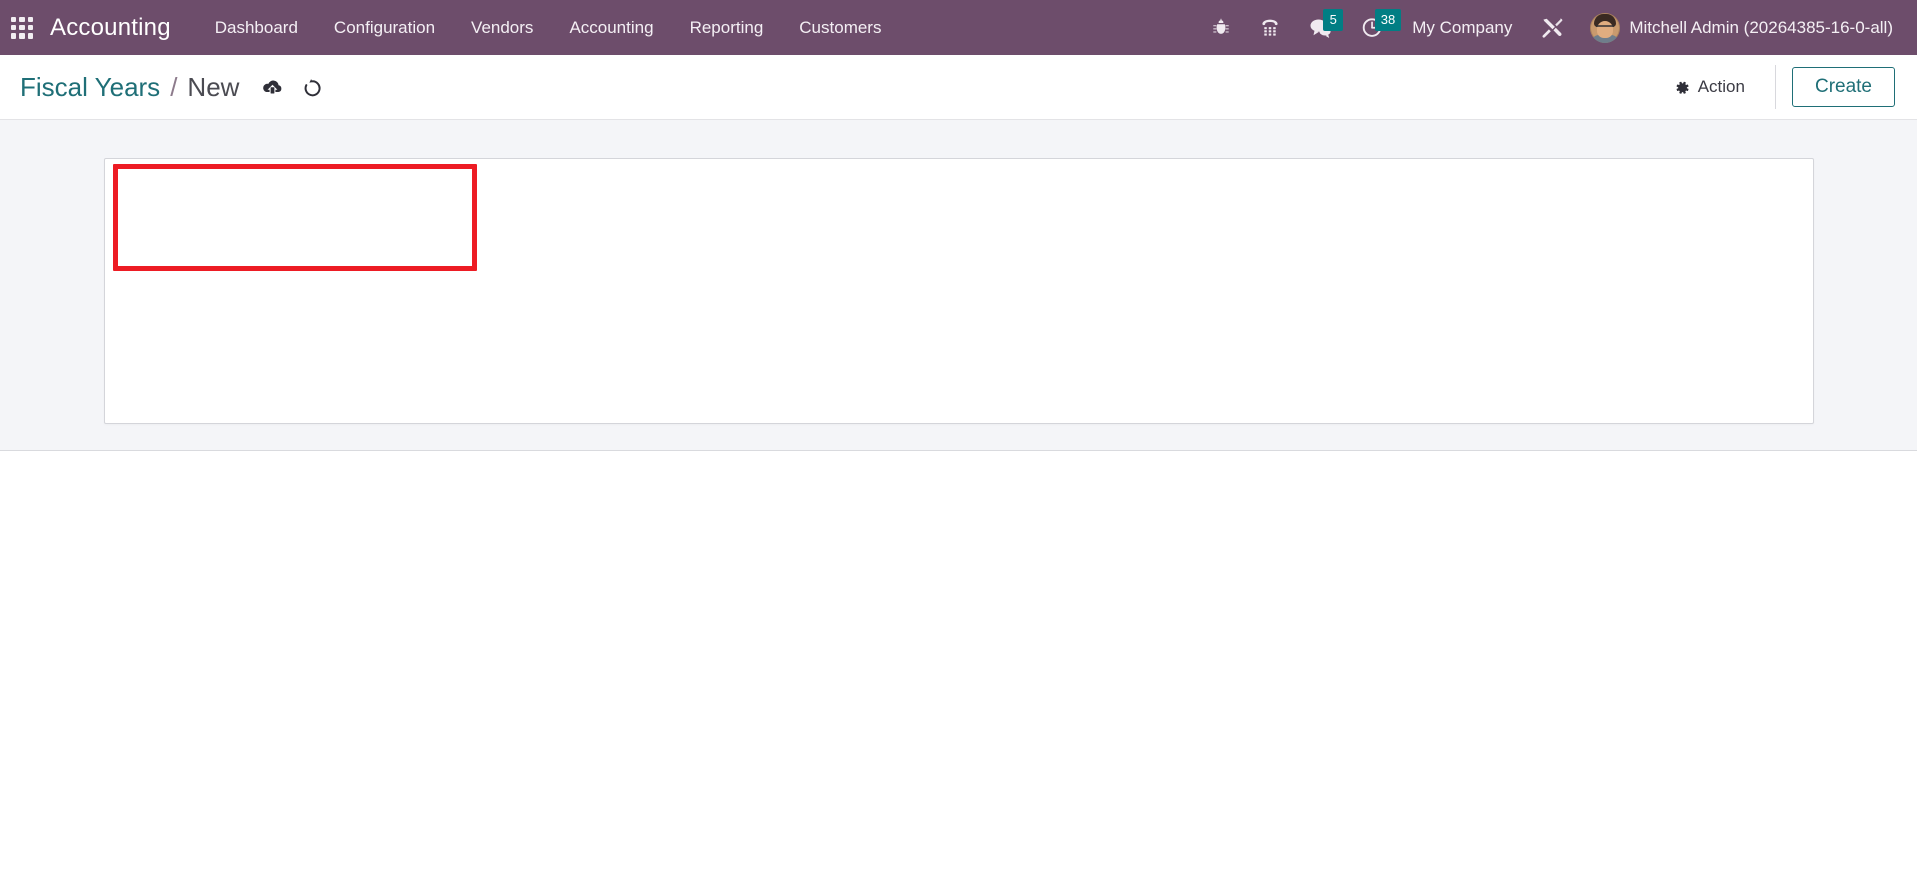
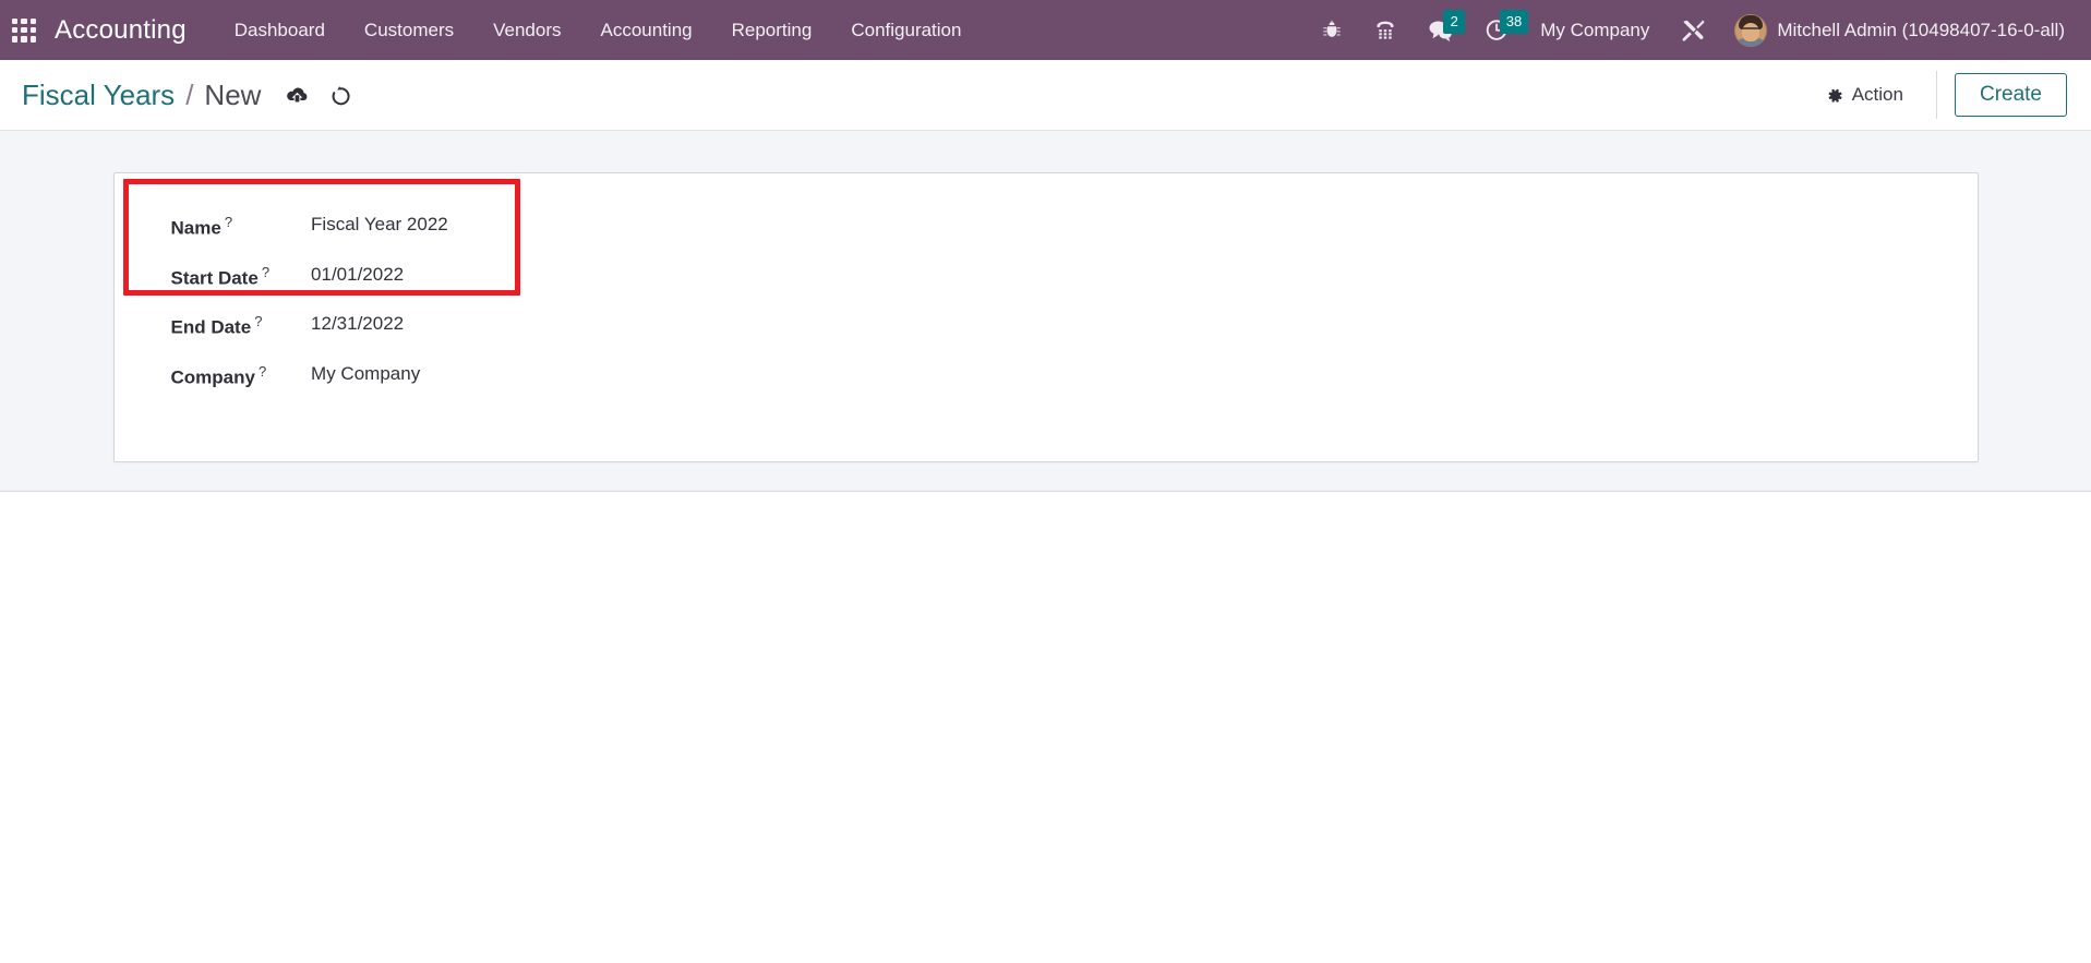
  Accounting
  Dashboard
- Configuration
+ Customers
  Vendors
  Accounting
  Reporting
- Customers
+ Configuration
- 5
+ 2
  38
  My Company
- Mitchell Admin (20264385-16-0-all)
+ Mitchell Admin (10498407-16-0-all)
  Fiscal Years
  /
  New
  Action
  Create
+ Name ?	Fiscal Year 2022
+ Start Date ?	01/01/2022
+ End Date ?	12/31/2022
+ Company ?	My Company
